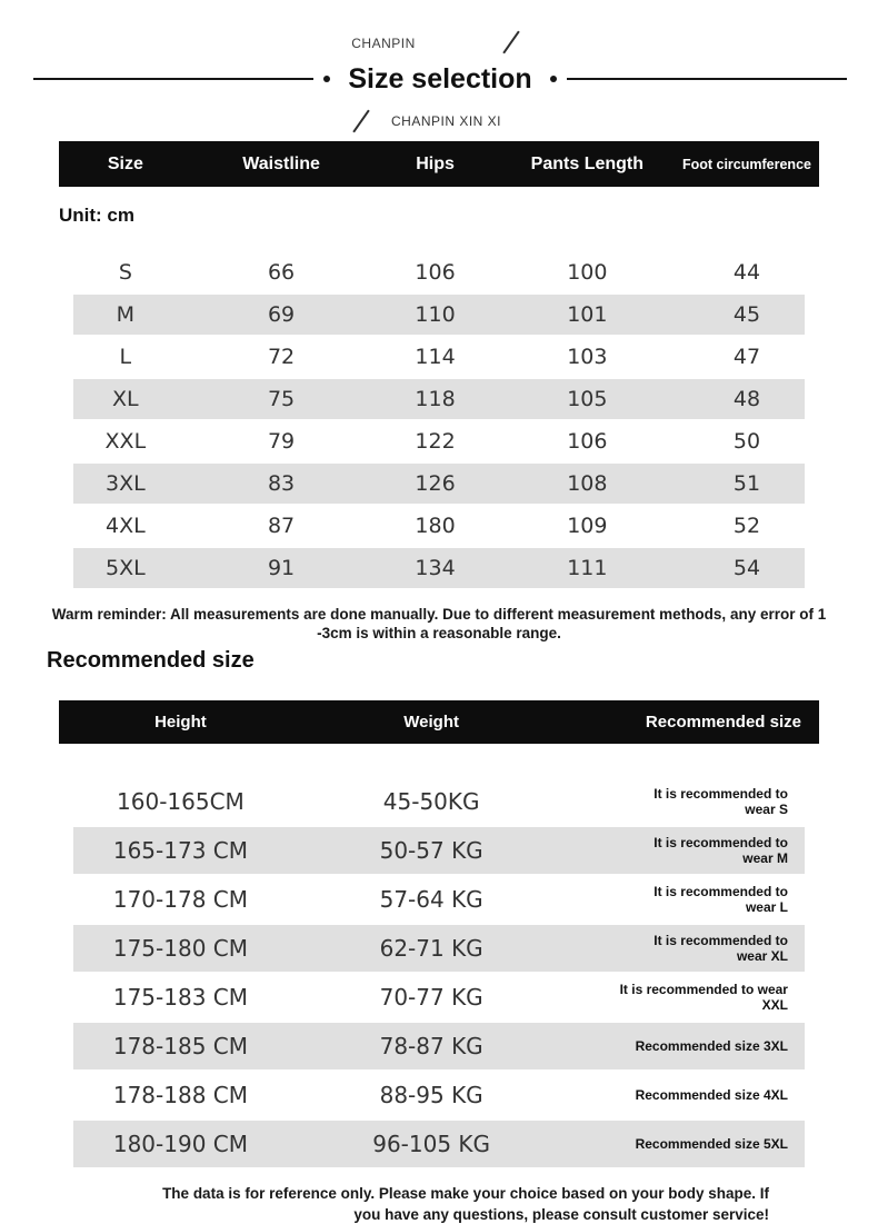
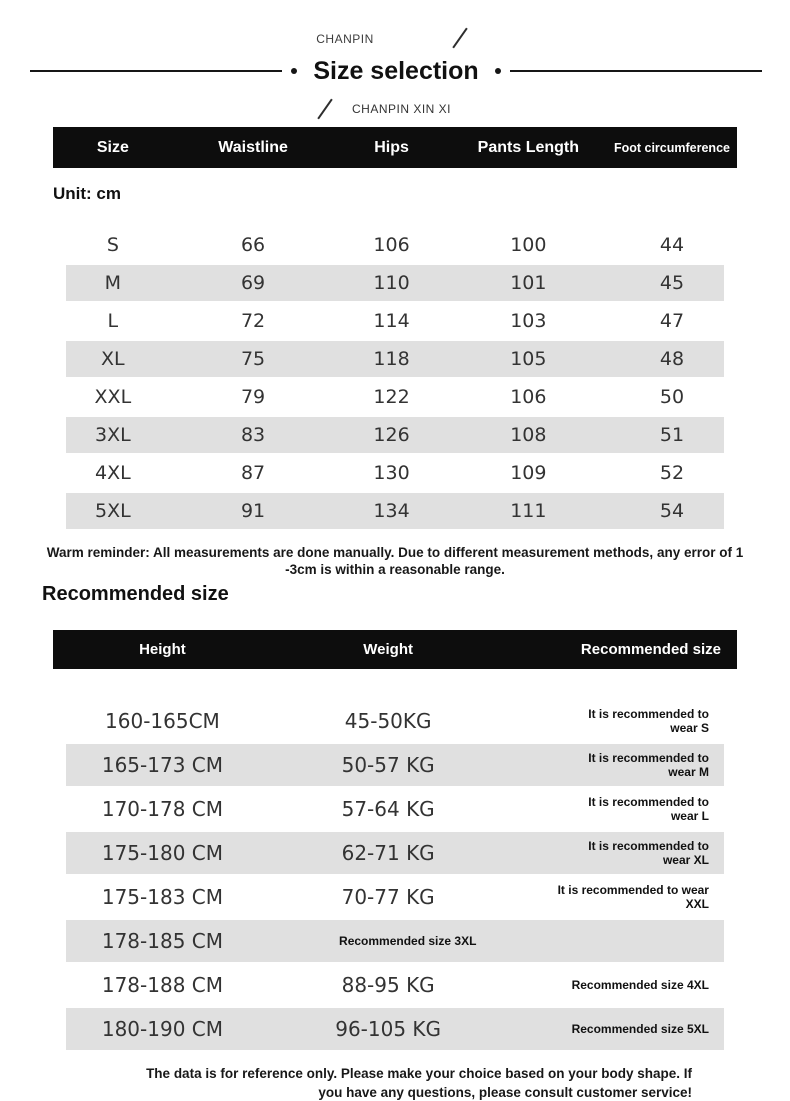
  CHANPIN
  Size selection
  CHANPIN XIN XI
  Size
  Waistline
  Hips
  Pants Length
  Foot circumference
  Unit: cm
  S
  66
  106
  100
  44
  M
  69
  110
  101
  45
  L
  72
  114
  103
  47
  XL
  75
  118
  105
  48
  XXL
  79
  122
  106
  50
  3XL
  83
  126
  108
  51
  4XL
  87
- 180
+ 130
  109
  52
  5XL
  91
  134
  111
  54
  Warm reminder: All measurements are done manually. Due to different measurement methods, any error of 1
  -3cm is within a reasonable range.
  Recommended size
  Height
  Weight
  Recommended size
  160-165CM
  45-50KG
  It is recommended to
  wear S
  165-173 CM
  50-57 KG
  It is recommended to
  wear M
  170-178 CM
  57-64 KG
  It is recommended to
  wear L
  175-180 CM
  62-71 KG
  It is recommended to
  wear XL
  175-183 CM
  70-77 KG
  It is recommended to wear
  XXL
  178-185 CM
- 78-87 KG
  Recommended size 3XL
  178-188 CM
  88-95 KG
  Recommended size 4XL
  180-190 CM
  96-105 KG
  Recommended size 5XL
  The data is for reference only. Please make your choice based on your body shape. If
  you have any questions, please consult customer service!
